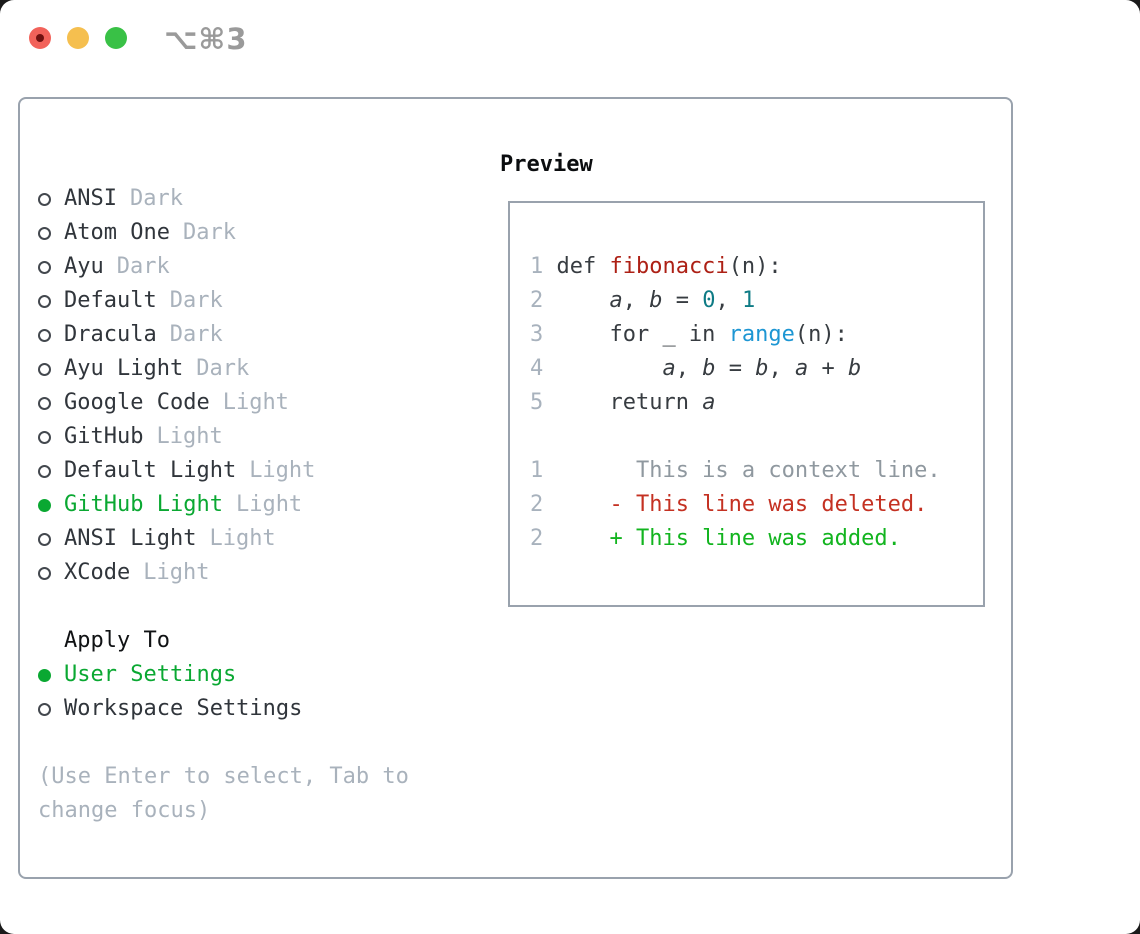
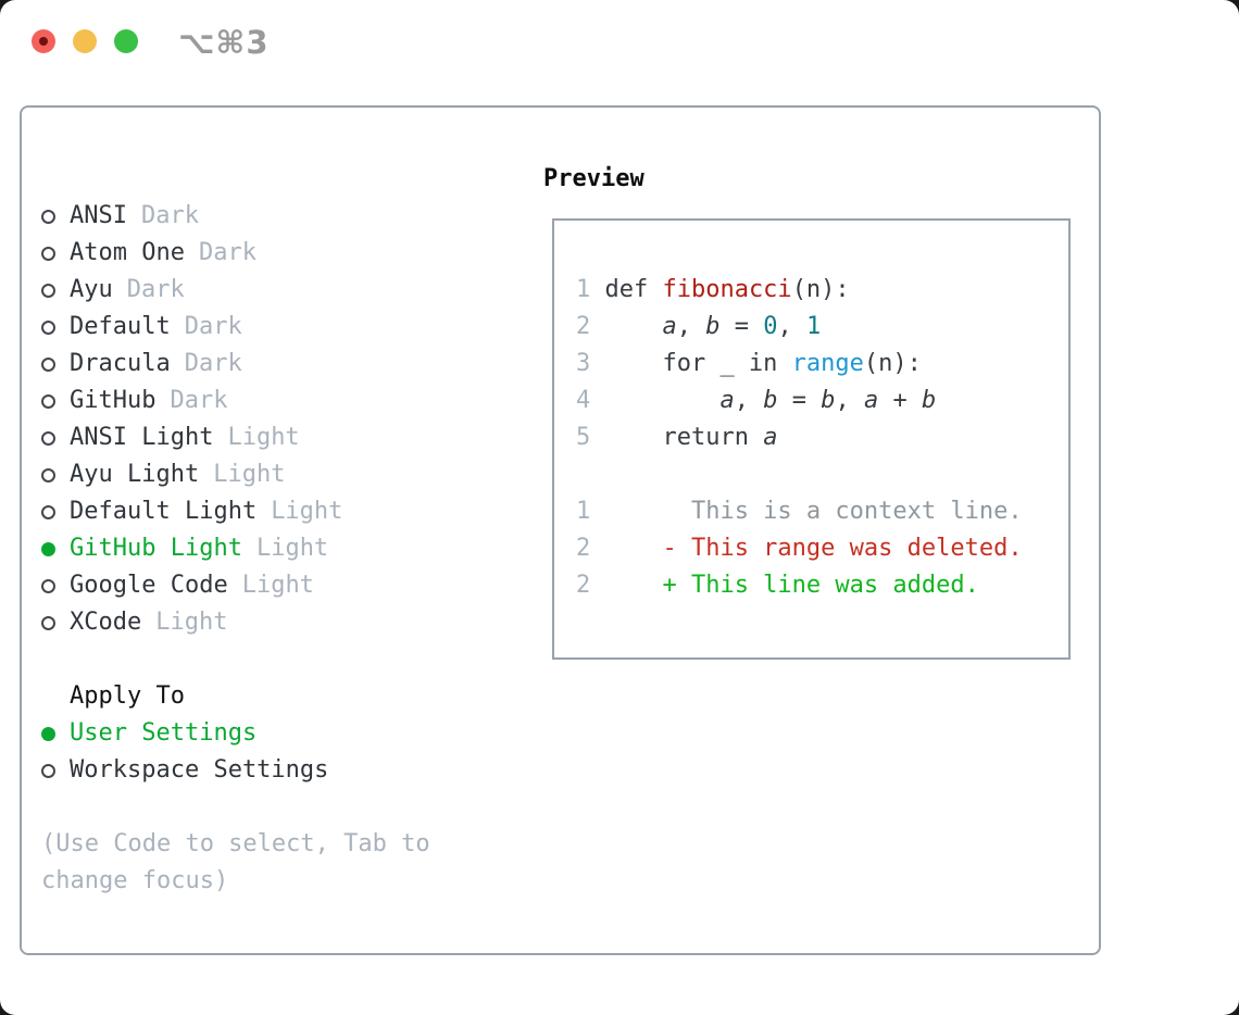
  ⌥⌘3
  ANSI
  Dark
  Atom One
  Dark
  Ayu
  Dark
  Default
  Dark
  Dracula
  Dark
- Ayu Light
+ GitHub
  Dark
- Google Code
+ ANSI Light
  Light
- GitHub
+ Ayu Light
  Light
  Default Light
  Light
  GitHub Light
  Light
- ANSI Light
+ Google Code
  Light
  XCode
  Light
  Apply To
  User Settings
  Workspace Settings
- (Use Enter to select, Tab to change focus)
+ (Use Code to select, Tab to change focus)
  Preview
  1 def fibonacci(n):
  2 a, b = 0, 1
  3 for _ in range(n):
  4 a, b = b, a + b
  5 return a
  1 This is a context line.
- 2 - This line was deleted.
+ 2 - This range was deleted.
  2 + This line was added.
